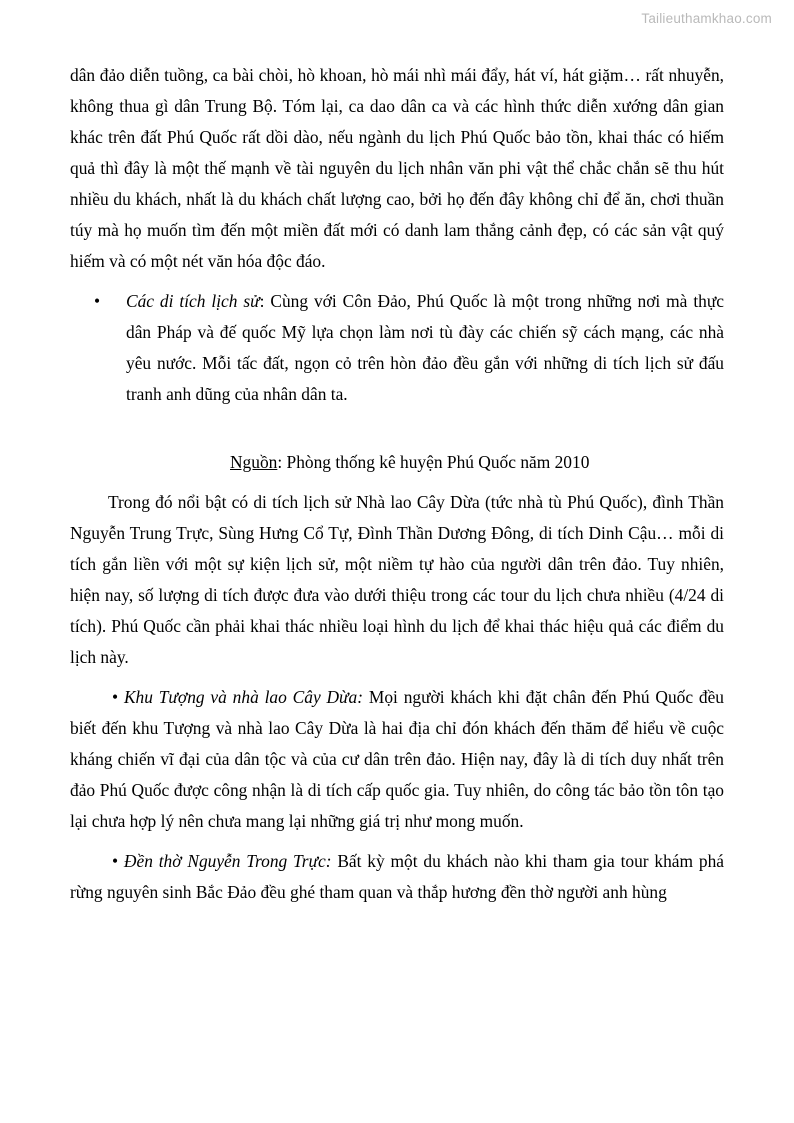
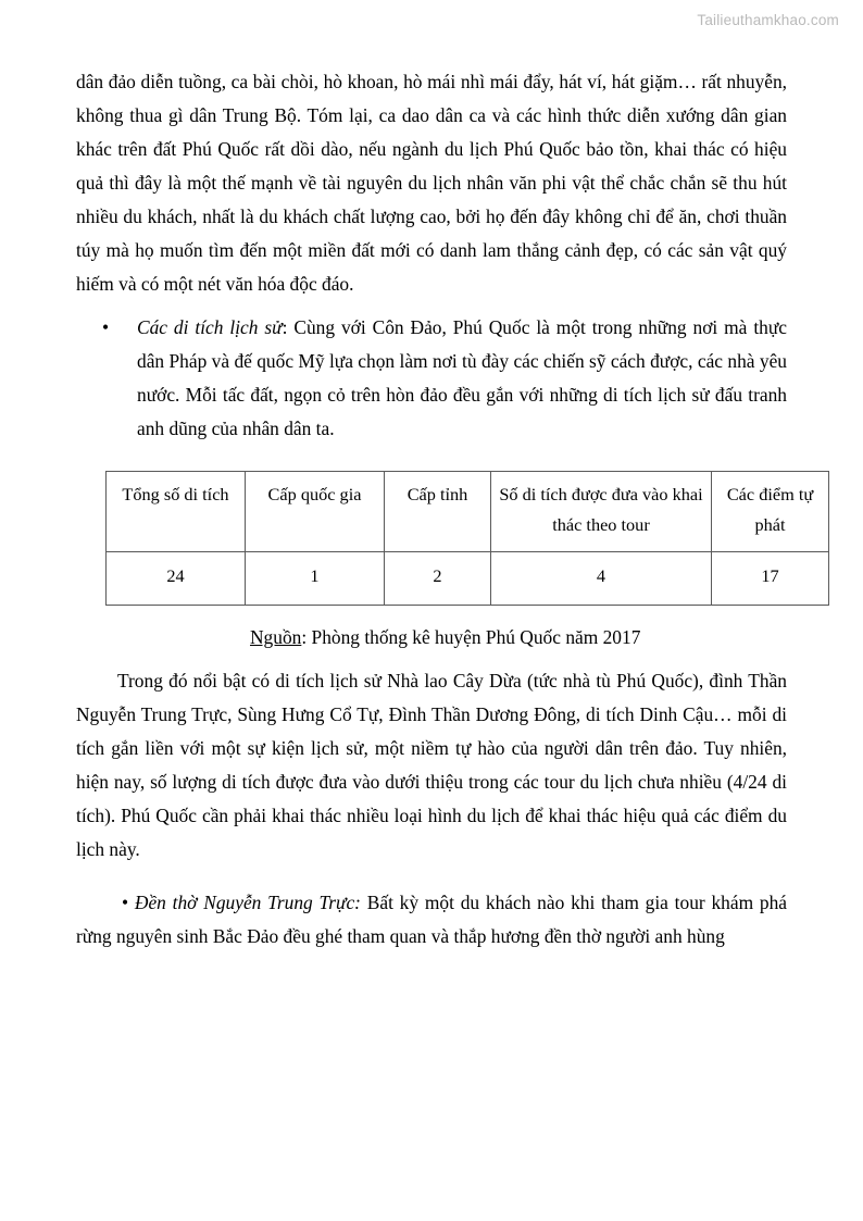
  Tailieuthamkhao.com
- dân đảo diễn tuồng, ca bài chòi, hò khoan, hò mái nhì mái đẩy, hát ví, hát giặm… rất nhuyễn, không thua gì dân Trung Bộ. Tóm lại, ca dao dân ca và các hình thức diễn xướng dân gian khác trên đất Phú Quốc rất dồi dào, nếu ngành du lịch Phú Quốc bảo tồn, khai thác có hiếm quả thì đây là một thế mạnh về tài nguyên du lịch nhân văn phi vật thể chắc chắn sẽ thu hút nhiều du khách, nhất là du khách chất lượng cao, bởi họ đến đây không chỉ để ăn, chơi thuần túy mà họ muốn tìm đến một miền đất mới có danh lam thắng cảnh đẹp, có các sản vật quý hiếm và có một nét văn hóa độc đáo.
+ dân đảo diễn tuồng, ca bài chòi, hò khoan, hò mái nhì mái đẩy, hát ví, hát giặm… rất nhuyễn, không thua gì dân Trung Bộ. Tóm lại, ca dao dân ca và các hình thức diễn xướng dân gian khác trên đất Phú Quốc rất dồi dào, nếu ngành du lịch Phú Quốc bảo tồn, khai thác có hiệu quả thì đây là một thế mạnh về tài nguyên du lịch nhân văn phi vật thể chắc chắn sẽ thu hút nhiều du khách, nhất là du khách chất lượng cao, bởi họ đến đây không chỉ để ăn, chơi thuần túy mà họ muốn tìm đến một miền đất mới có danh lam thắng cảnh đẹp, có các sản vật quý hiếm và có một nét văn hóa độc đáo.
- • Các di tích lịch sử: Cùng với Côn Đảo, Phú Quốc là một trong những nơi mà thực dân Pháp và đế quốc Mỹ lựa chọn làm nơi tù đày các chiến sỹ cách mạng, các nhà yêu nước. Mỗi tấc đất, ngọn cỏ trên hòn đảo đều gắn với những di tích lịch sử đấu tranh anh dũng của nhân dân ta.
+ • Các di tích lịch sử: Cùng với Côn Đảo, Phú Quốc là một trong những nơi mà thực dân Pháp và đế quốc Mỹ lựa chọn làm nơi tù đày các chiến sỹ cách được, các nhà yêu nước. Mỗi tấc đất, ngọn cỏ trên hòn đảo đều gắn với những di tích lịch sử đấu tranh anh dũng của nhân dân ta.
+ Tổng số di tích	Cấp quốc gia	Cấp tỉnh	Số di tích được đưa vào khai thác theo tour	Các điểm tự phát
+ 24	1	2	4	17
- Nguồn: Phòng thống kê huyện Phú Quốc năm 2010
+ Nguồn: Phòng thống kê huyện Phú Quốc năm 2017
  Trong đó nổi bật có di tích lịch sử Nhà lao Cây Dừa (tức nhà tù Phú Quốc), đình Thần Nguyễn Trung Trực, Sùng Hưng Cổ Tự, Đình Thần Dương Đông, di tích Dinh Cậu… mỗi di tích gắn liền với một sự kiện lịch sử, một niềm tự hào của người dân trên đảo. Tuy nhiên, hiện nay, số lượng di tích được đưa vào dưới thiệu trong các tour du lịch chưa nhiều (4/24 di tích). Phú Quốc cần phải khai thác nhiều loại hình du lịch để khai thác hiệu quả các điểm du lịch này.
- • Khu Tượng và nhà lao Cây Dừa: Mọi người khách khi đặt chân đến Phú Quốc đều biết đến khu Tượng và nhà lao Cây Dừa là hai địa chỉ đón khách đến thăm để hiểu về cuộc kháng chiến vĩ đại của dân tộc và của cư dân trên đảo. Hiện nay, đây là di tích duy nhất trên đảo Phú Quốc được công nhận là di tích cấp quốc gia. Tuy nhiên, do công tác bảo tồn tôn tạo lại chưa hợp lý nên chưa mang lại những giá trị như mong muốn.
- • Đền thờ Nguyễn Trong Trực: Bất kỳ một du khách nào khi tham gia tour khám phá rừng nguyên sinh Bắc Đảo đều ghé tham quan và thắp hương đền thờ người anh hùng
+ • Đền thờ Nguyễn Trung Trực: Bất kỳ một du khách nào khi tham gia tour khám phá rừng nguyên sinh Bắc Đảo đều ghé tham quan và thắp hương đền thờ người anh hùng
